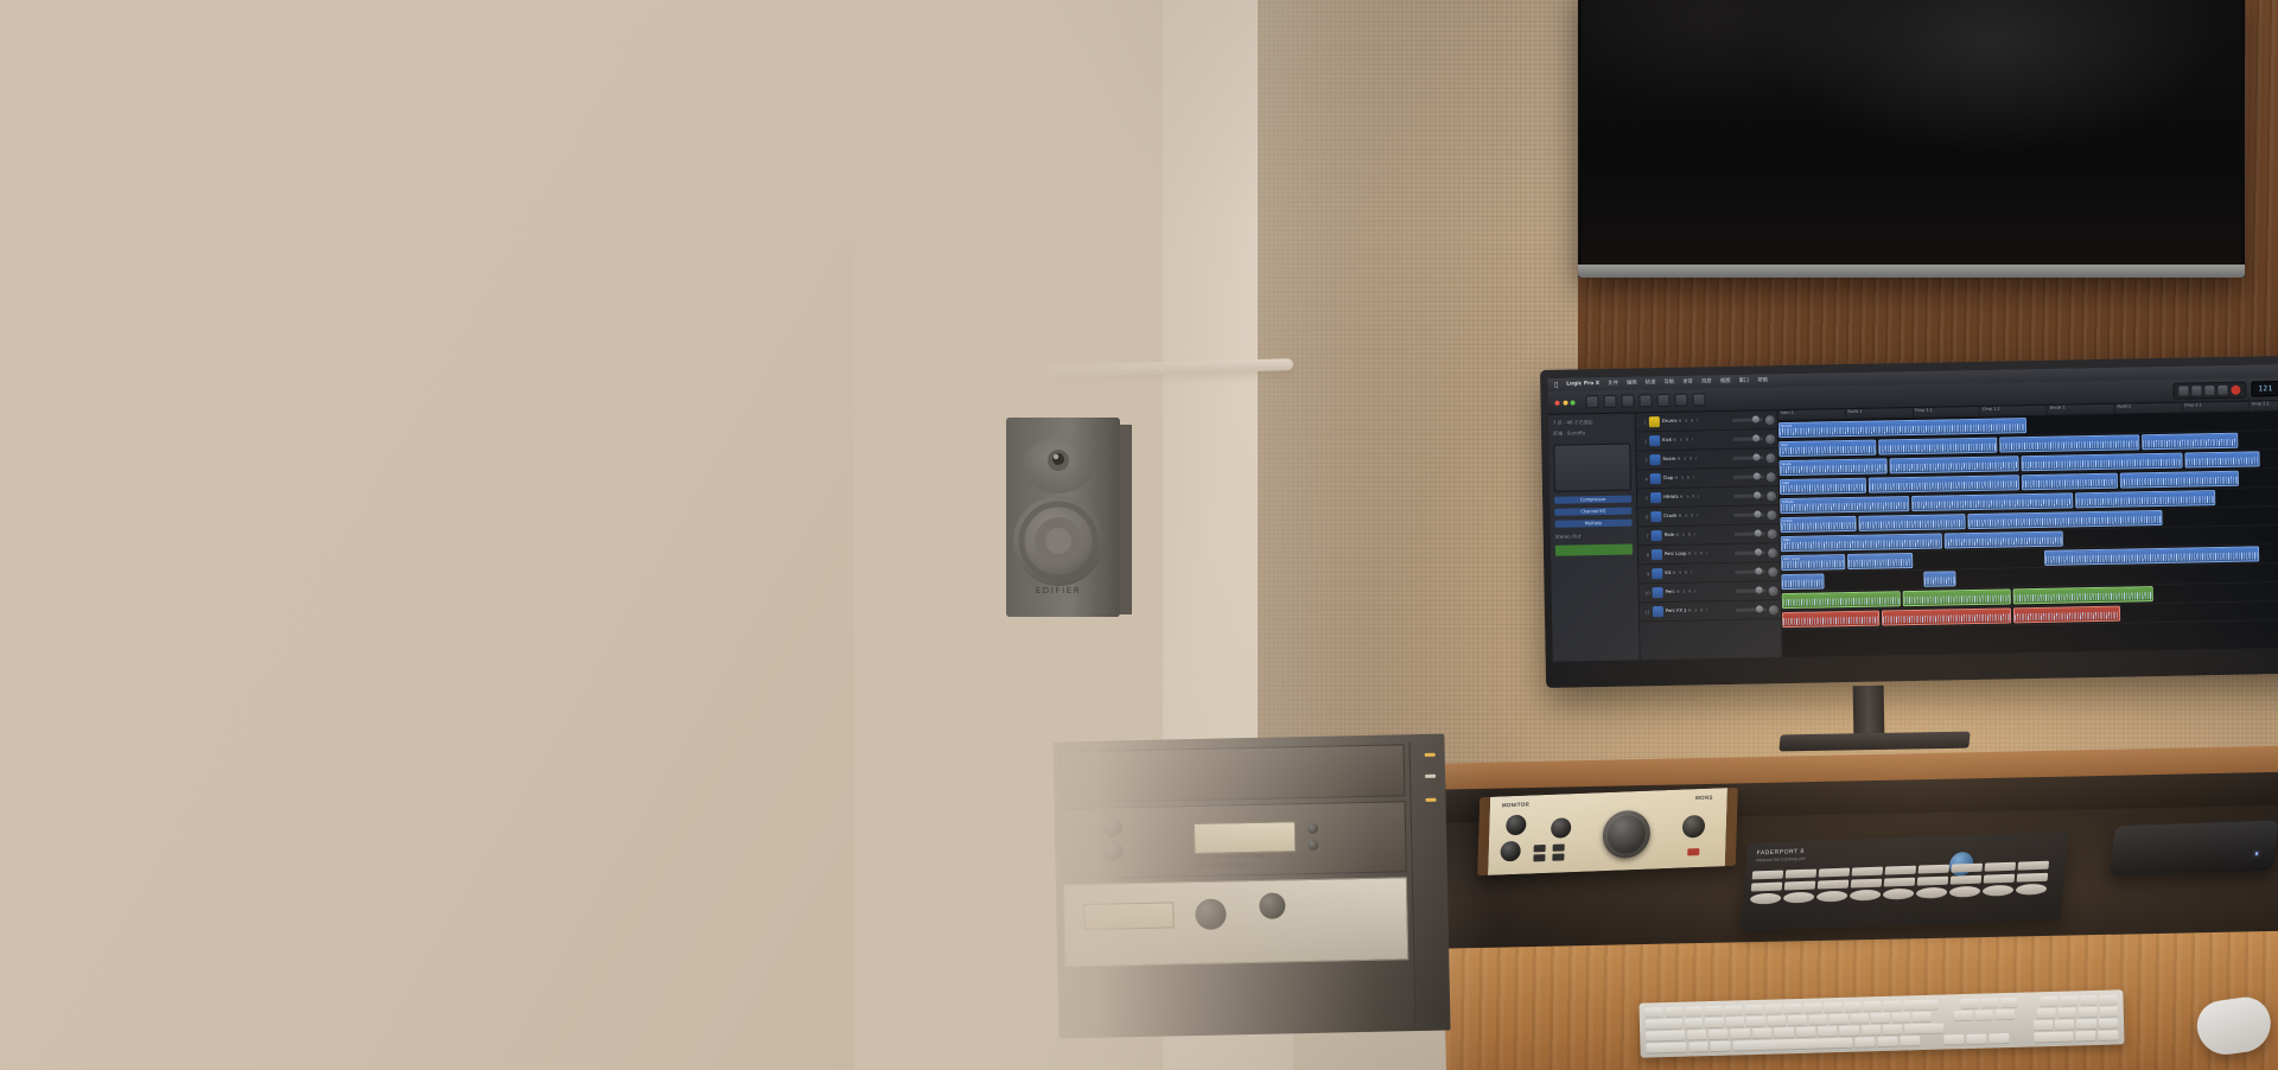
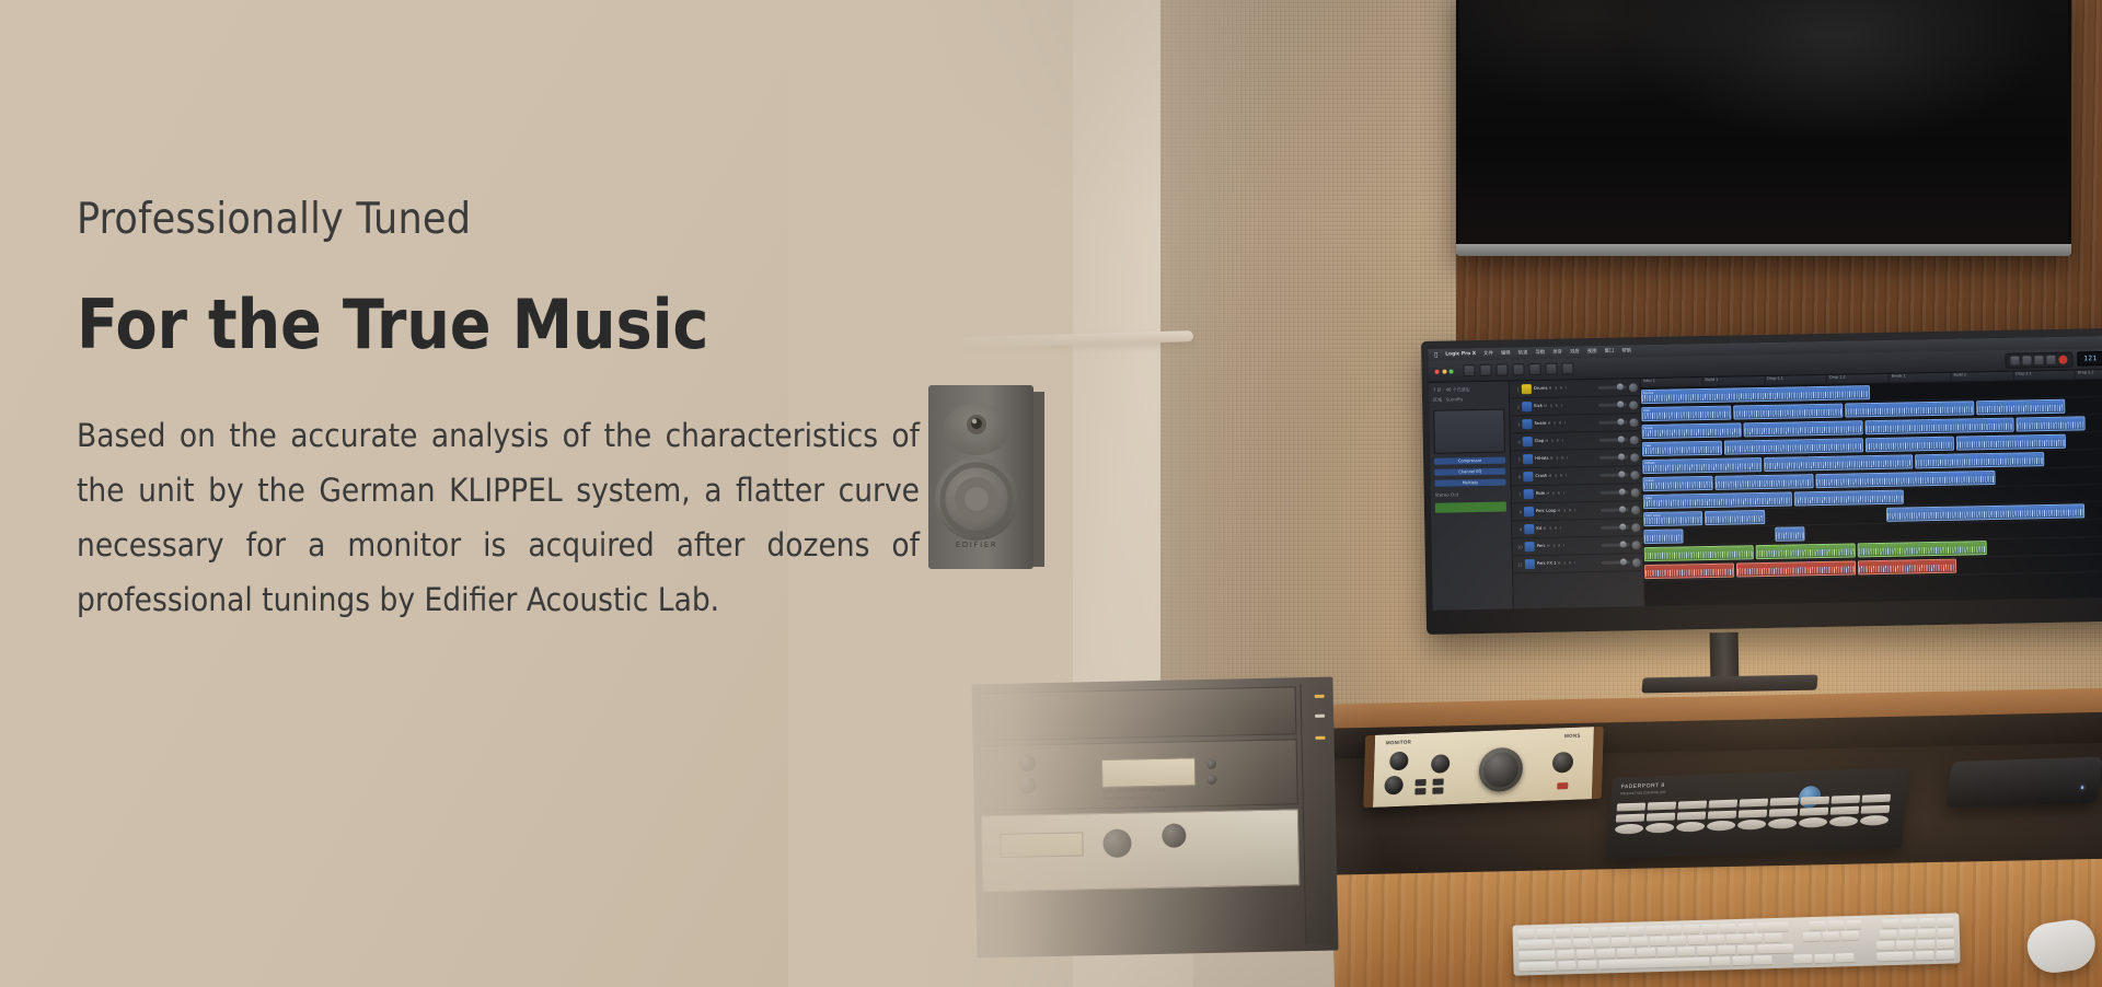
  EDIFIER
+ Professionally Tuned
+ For the True Music
+ Based on the accurate analysis of the characteristics of the unit by the German KLIPPEL system, a flatter curve necessary for a monitor is acquired after dozens of professional tunings by Edifier Acoustic Lab.
